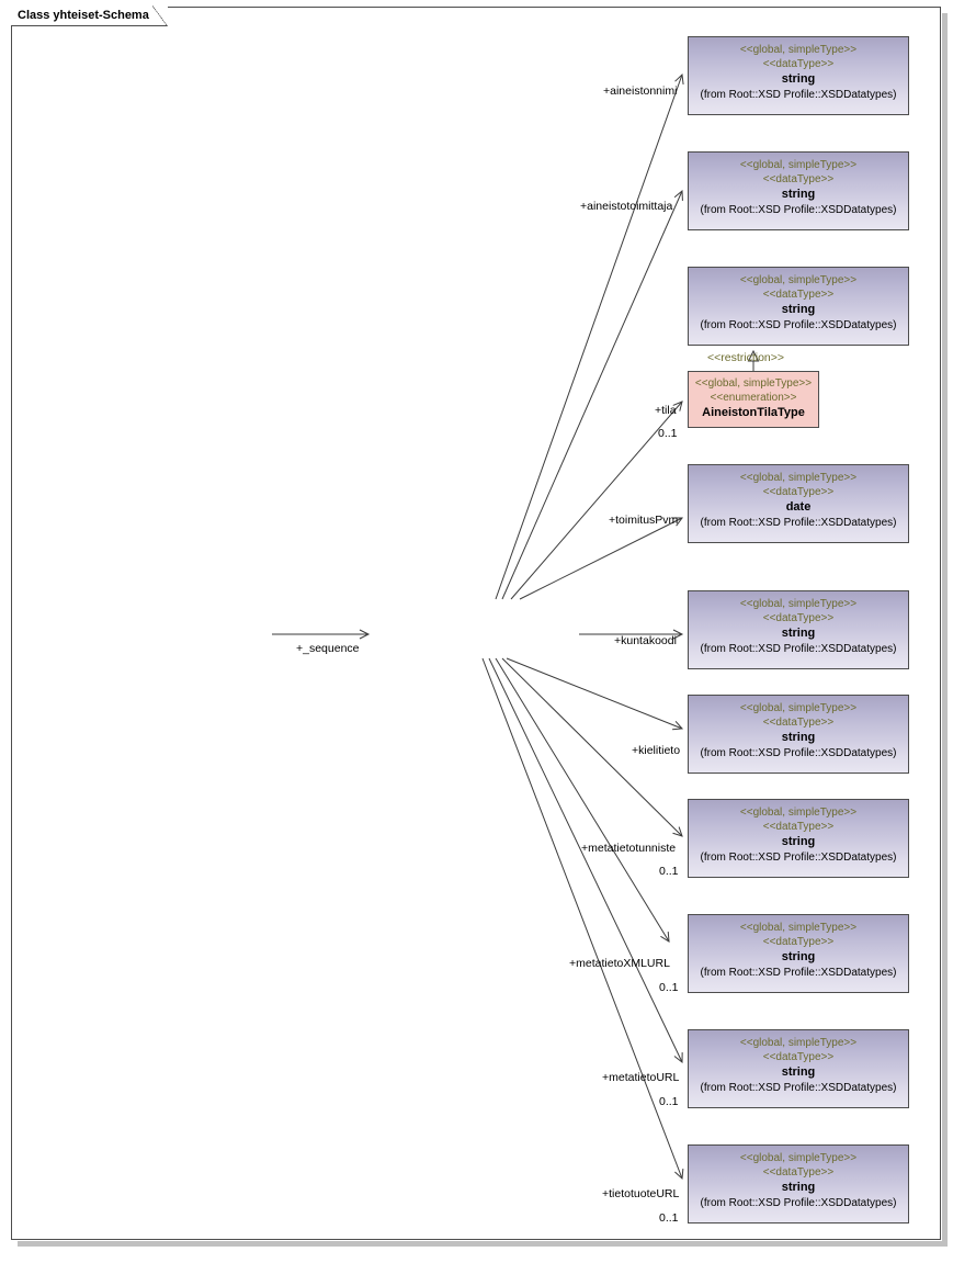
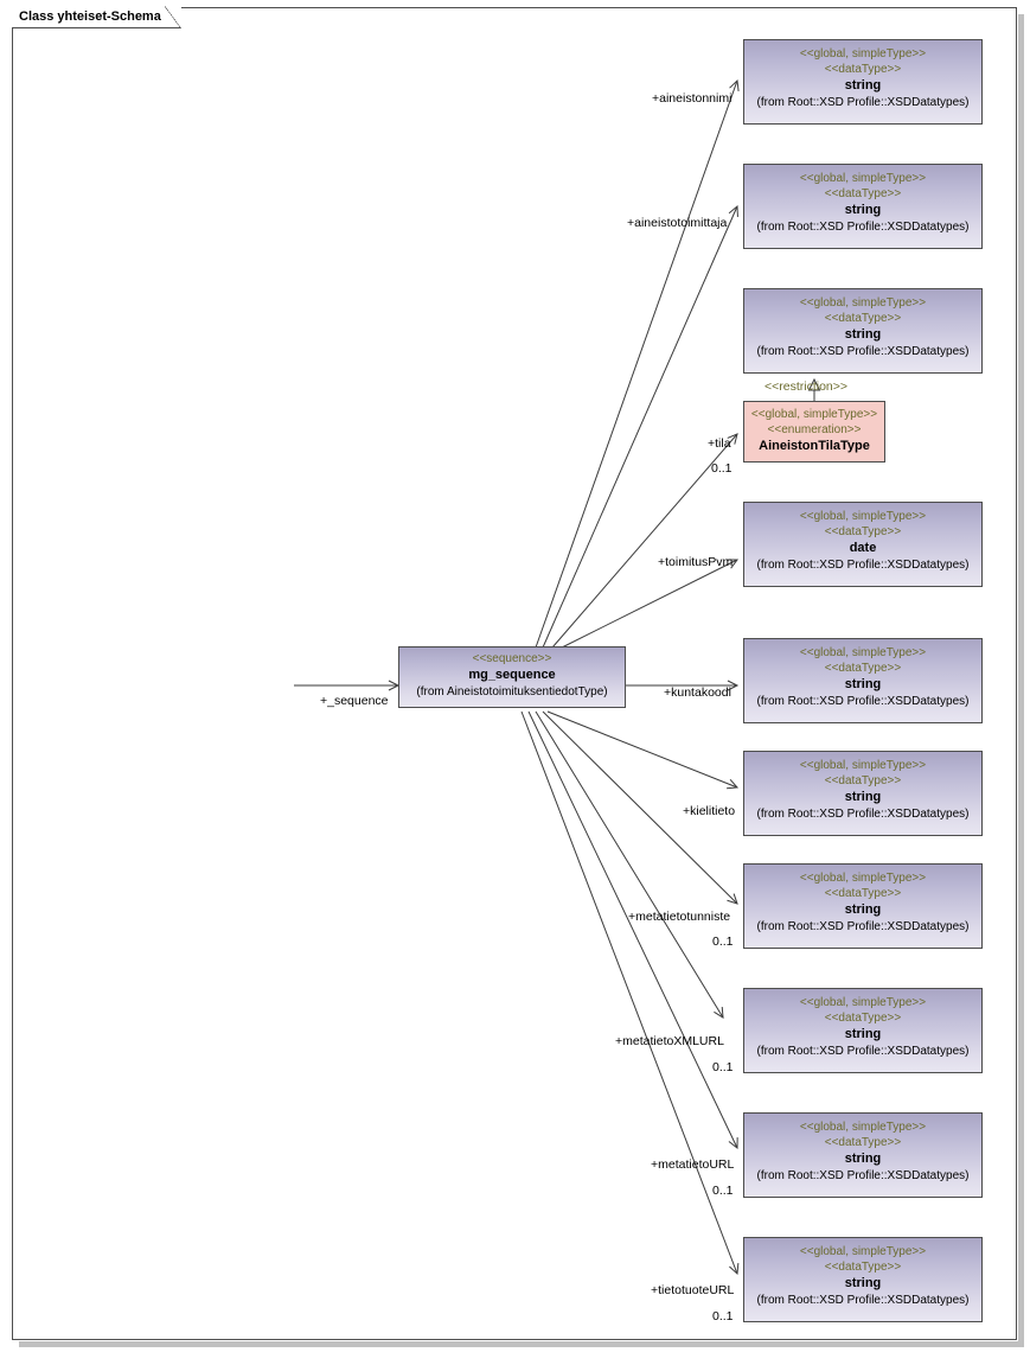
  Class yhteiset-Schema
+ <<sequence>>
+ mg_sequence
+ (from AineistotoimituksentiedotType)
  <<global, simpleType>>
  <<dataType>>
  string
  (from Root::XSD Profile::XSDDatatypes)
  <<global, simpleType>>
  <<dataType>>
  string
  (from Root::XSD Profile::XSDDatatypes)
  <<global, simpleType>>
  <<dataType>>
  string
  (from Root::XSD Profile::XSDDatatypes)
  <<global, simpleType>>
  <<enumeration>>
  AineistonTilaType
  <<global, simpleType>>
  <<dataType>>
  date
  (from Root::XSD Profile::XSDDatatypes)
  <<global, simpleType>>
  <<dataType>>
  string
  (from Root::XSD Profile::XSDDatatypes)
  <<global, simpleType>>
  <<dataType>>
  string
  (from Root::XSD Profile::XSDDatatypes)
  <<global, simpleType>>
  <<dataType>>
  string
  (from Root::XSD Profile::XSDDatatypes)
  <<global, simpleType>>
  <<dataType>>
  string
  (from Root::XSD Profile::XSDDatatypes)
  <<global, simpleType>>
  <<dataType>>
  string
  (from Root::XSD Profile::XSDDatatypes)
  <<global, simpleType>>
  <<dataType>>
  string
  (from Root::XSD Profile::XSDDatatypes)
  +_sequence
  +aineistonnimi
  +aineistotoimittaja
  <<restriction>>
  +tila
  0..1
  +toimitusPvm
  +kuntakoodi
  +kielitieto
  +metatietotunniste
  0..1
  +metatietoXMLURL
  0..1
  +metatietoURL
  0..1
  +tietotuoteURL
  0..1
